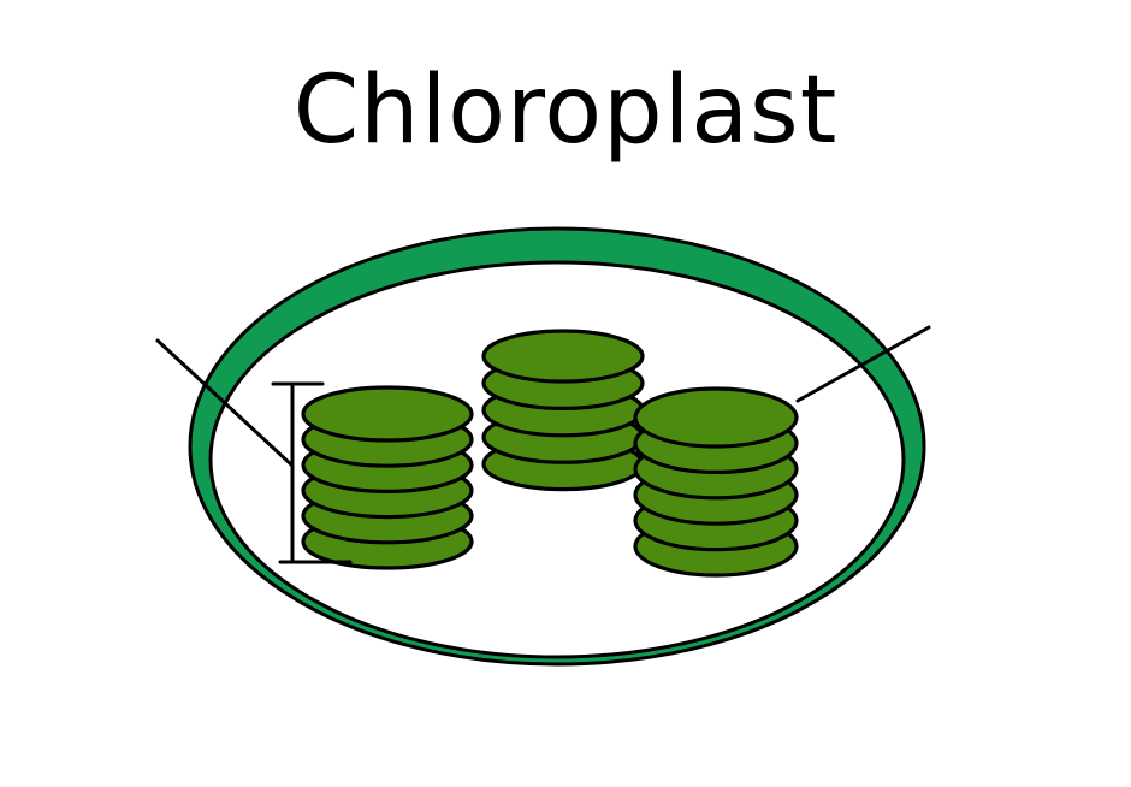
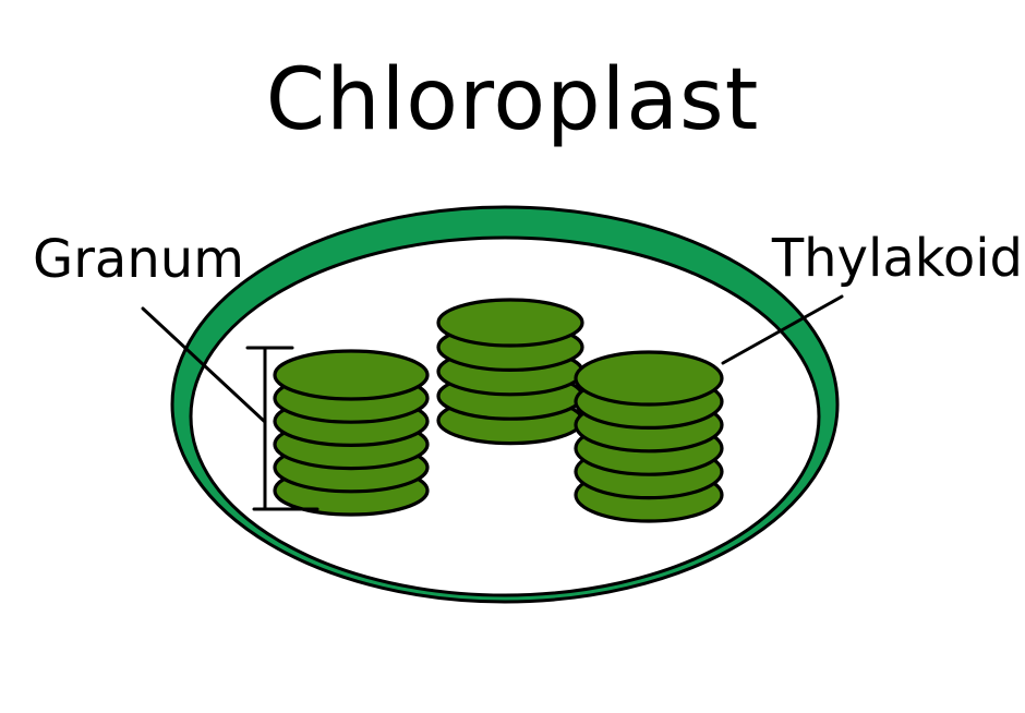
  Chloroplast
+ Granum
+ Thylakoid
